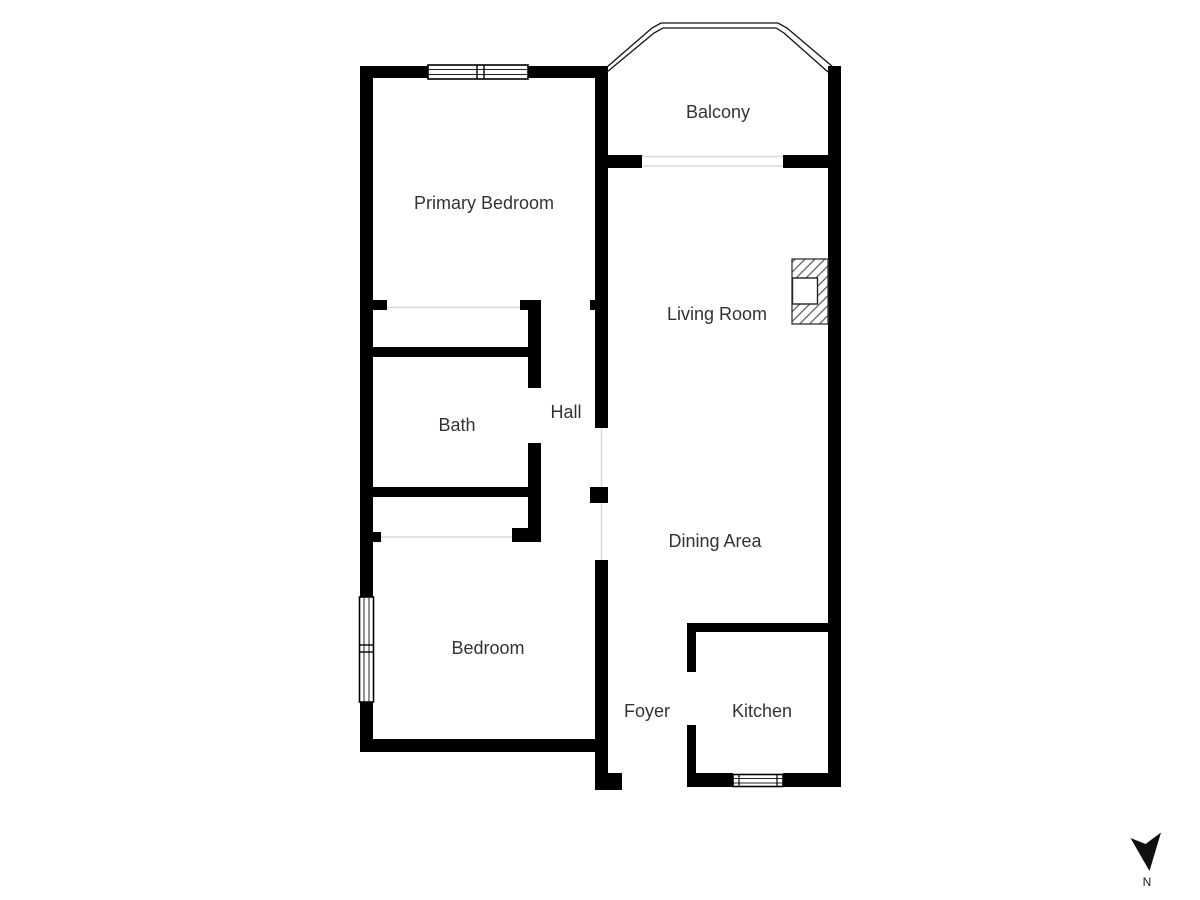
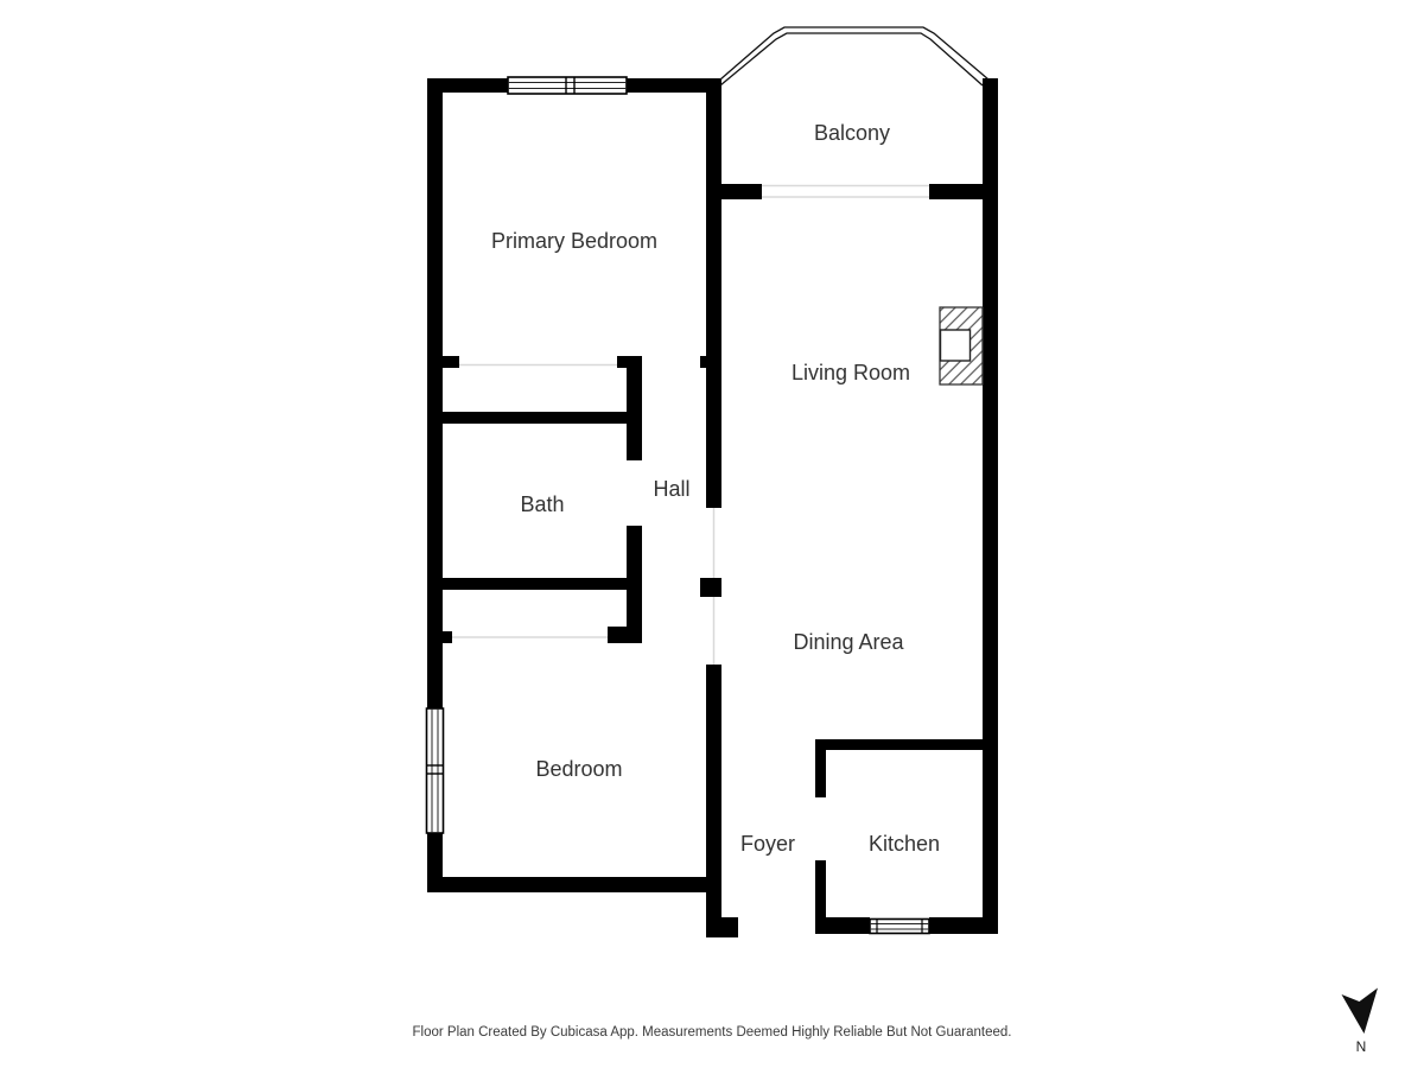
  Balcony
  Primary Bedroom
  Living Room
  Bath
  Hall
  Dining Area
  Bedroom
  Foyer
  Kitchen
  N
+ Floor Plan Created By Cubicasa App. Measurements Deemed Highly Reliable But Not Guaranteed.
